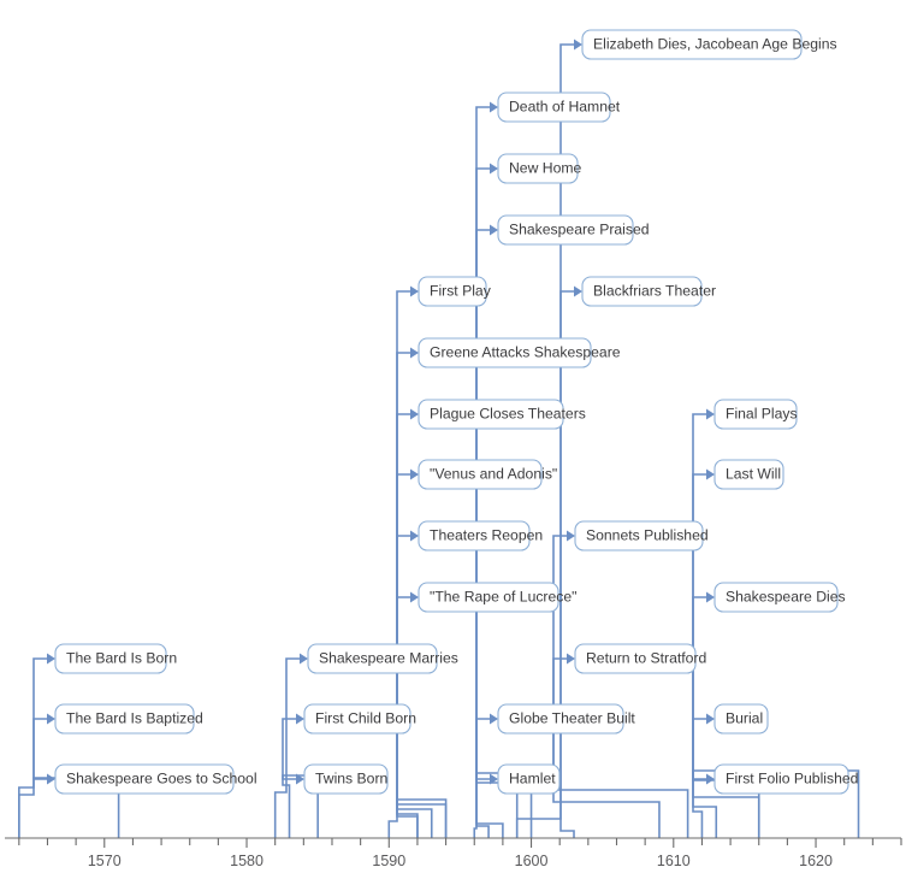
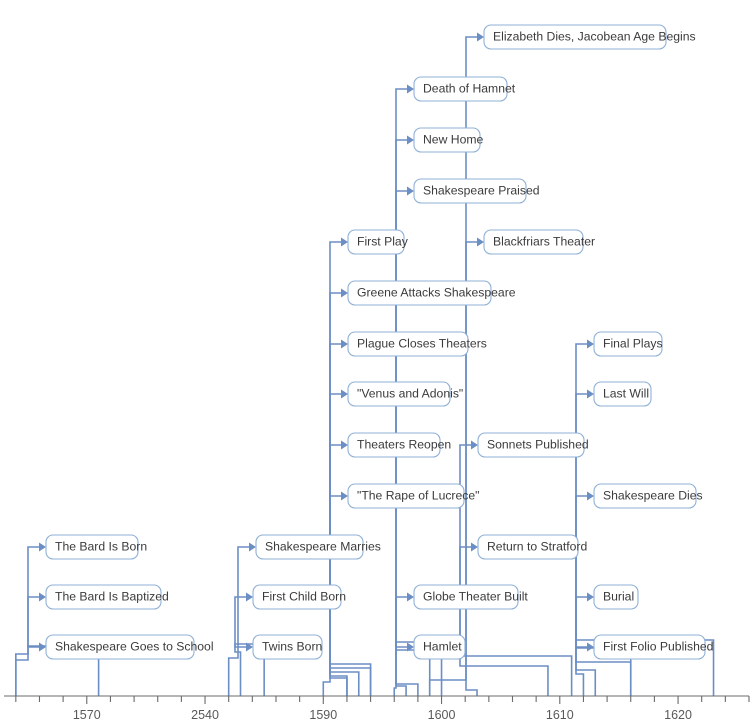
  1570
- 1580
+ 2540
  1590
  1600
  1610
  1620
  Elizabeth Dies, Jacobean Age Begins
  Death of Hamnet
  New Home
  Shakespeare Praised
  First Play
  Blackfriars Theater
  Greene Attacks Shakespeare
  Plague Closes Theaters
  Final Plays
  "Venus and Adonis"
  Last Will
  Theaters Reopen
  Sonnets Published
  "The Rape of Lucrece"
  Shakespeare Dies
  The Bard Is Born
  Shakespeare Marries
  Return to Stratford
  The Bard Is Baptized
  First Child Born
  Globe Theater Built
  Burial
  Shakespeare Goes to School
  Twins Born
  Hamlet
  First Folio Published
